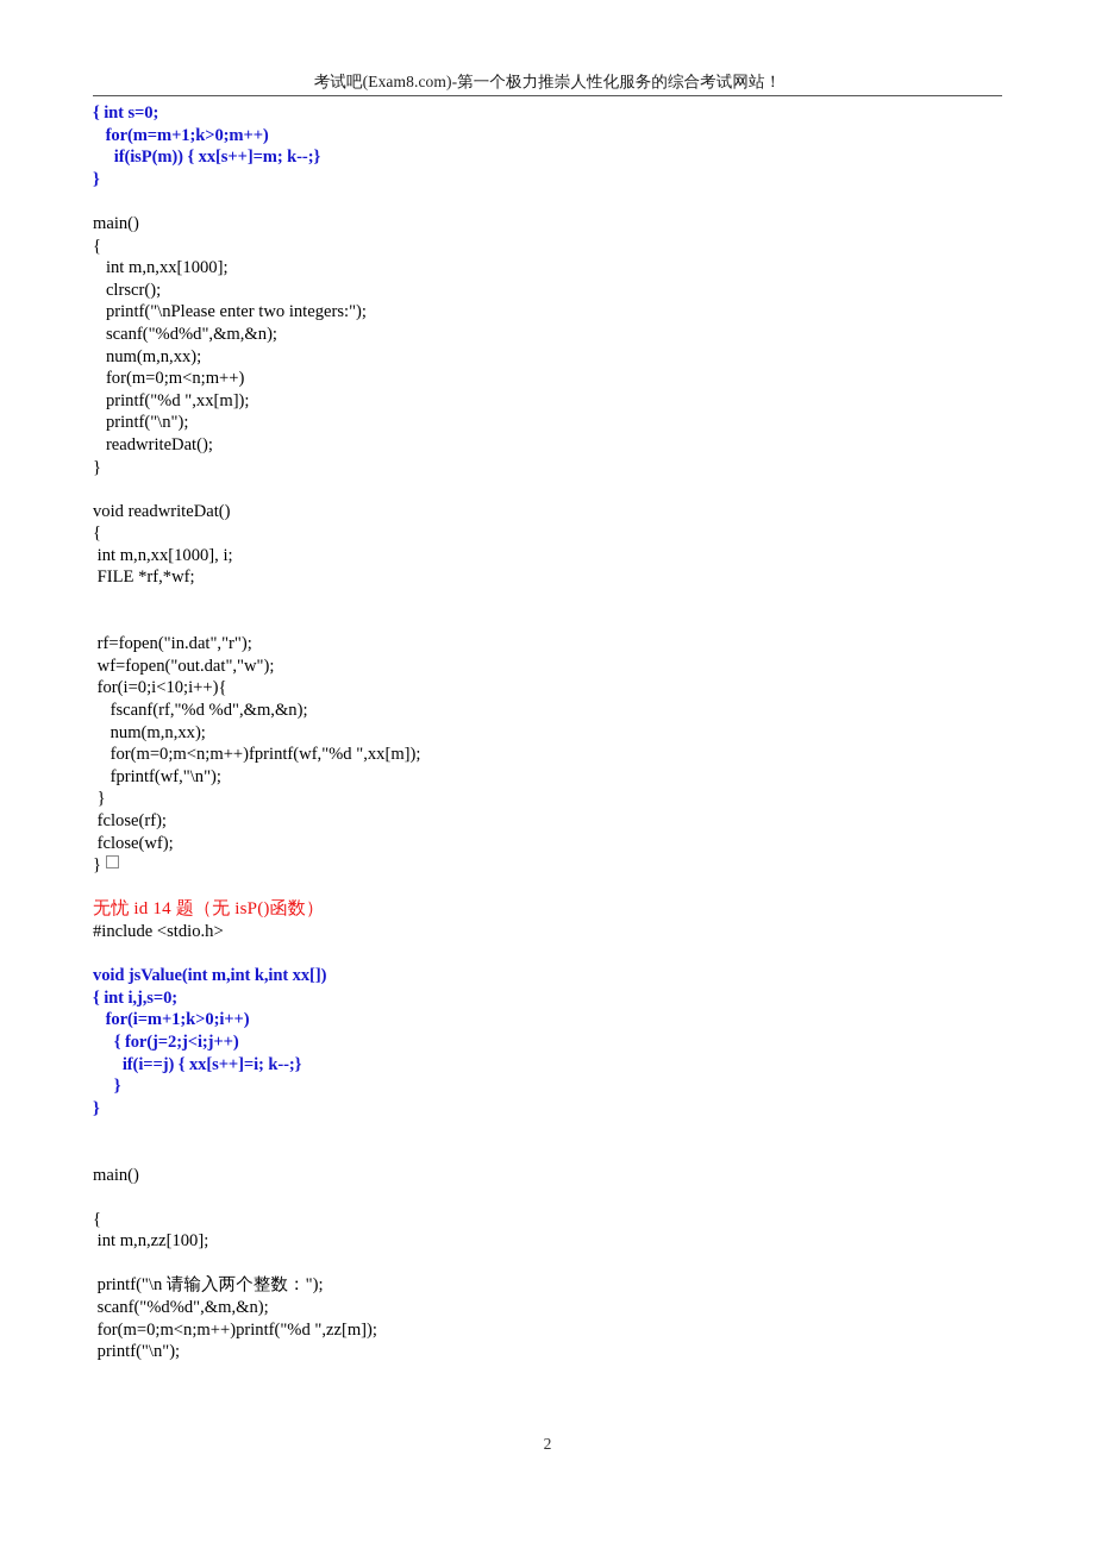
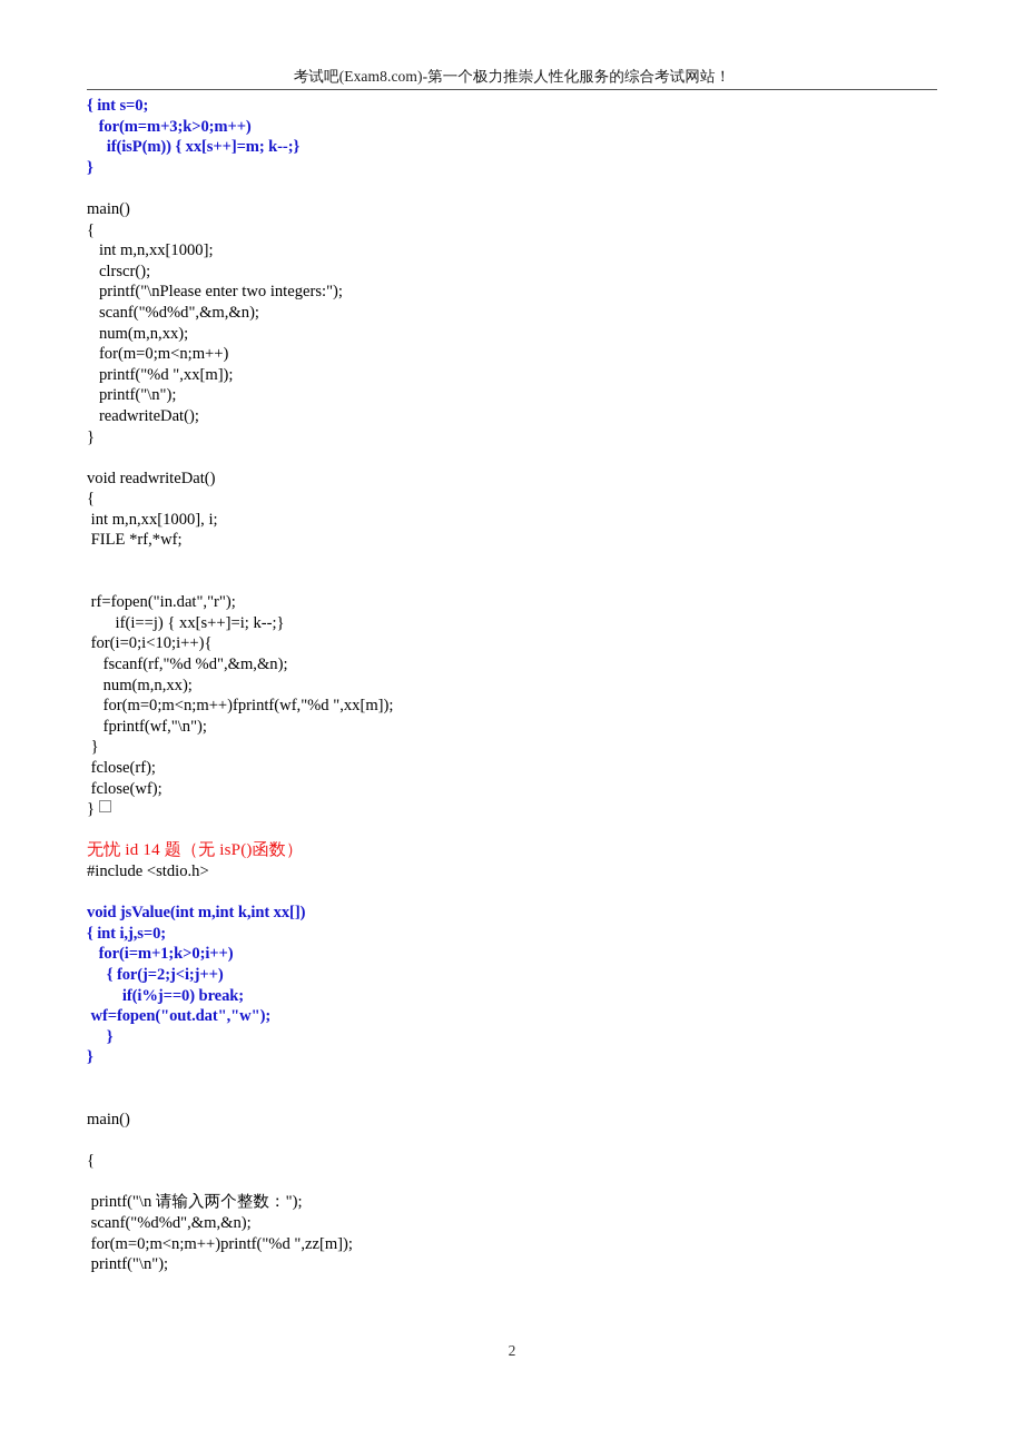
  考试吧(Exam8.com)-第一个极力推崇人性化服务的综合考试网站！
  { int s=0;
- for(m=m+1;k>0;m++)
+ for(m=m+3;k>0;m++)
  if(isP(m)) { xx[s++]=m; k--;}
  }
  main()
  {
  int m,n,xx[1000];
  clrscr();
  printf("\nPlease enter two integers:");
  scanf("%d%d",&m,&n);
  num(m,n,xx);
  for(m=0;m<n;m++)
  printf("%d ",xx[m]);
  printf("\n");
  readwriteDat();
  }
  void readwriteDat()
  {
  int m,n,xx[1000], i;
  FILE *rf,*wf;
  rf=fopen("in.dat","r");
- wf=fopen("out.dat","w");
+ if(i==j) { xx[s++]=i; k--;}
  for(i=0;i<10;i++){
  fscanf(rf,"%d %d",&m,&n);
  num(m,n,xx);
  for(m=0;m<n;m++)fprintf(wf,"%d ",xx[m]);
  fprintf(wf,"\n");
  }
  fclose(rf);
  fclose(wf);
  }
  无忧 id 14 题（无 isP()函数）
  #include <stdio.h>
  void jsValue(int m,int k,int xx[])
  { int i,j,s=0;
  for(i=m+1;k>0;i++)
  { for(j=2;j<i;j++)
+ if(i%j==0) break;
- if(i==j) { xx[s++]=i; k--;}
+ wf=fopen("out.dat","w");
  }
  }
  main()
  {
- int m,n,zz[100];
  printf("\n 请输入两个整数：");
  scanf("%d%d",&m,&n);
  for(m=0;m<n;m++)printf("%d ",zz[m]);
  printf("\n");
  2
